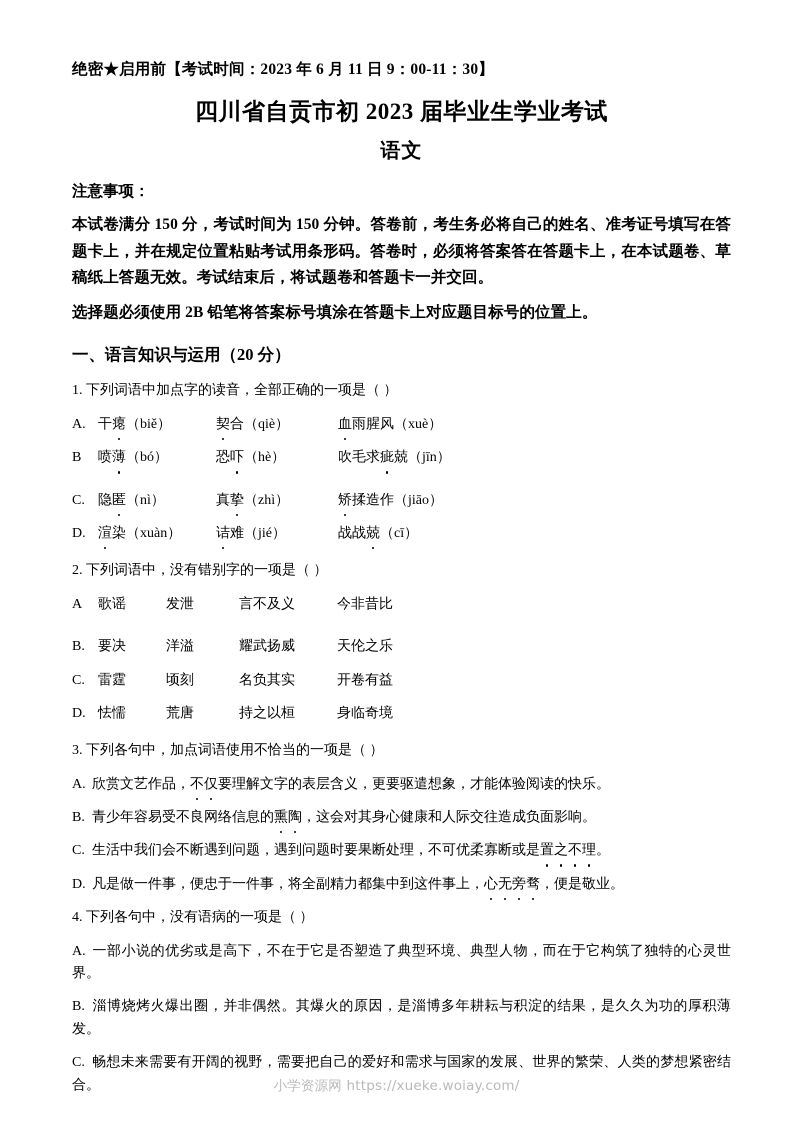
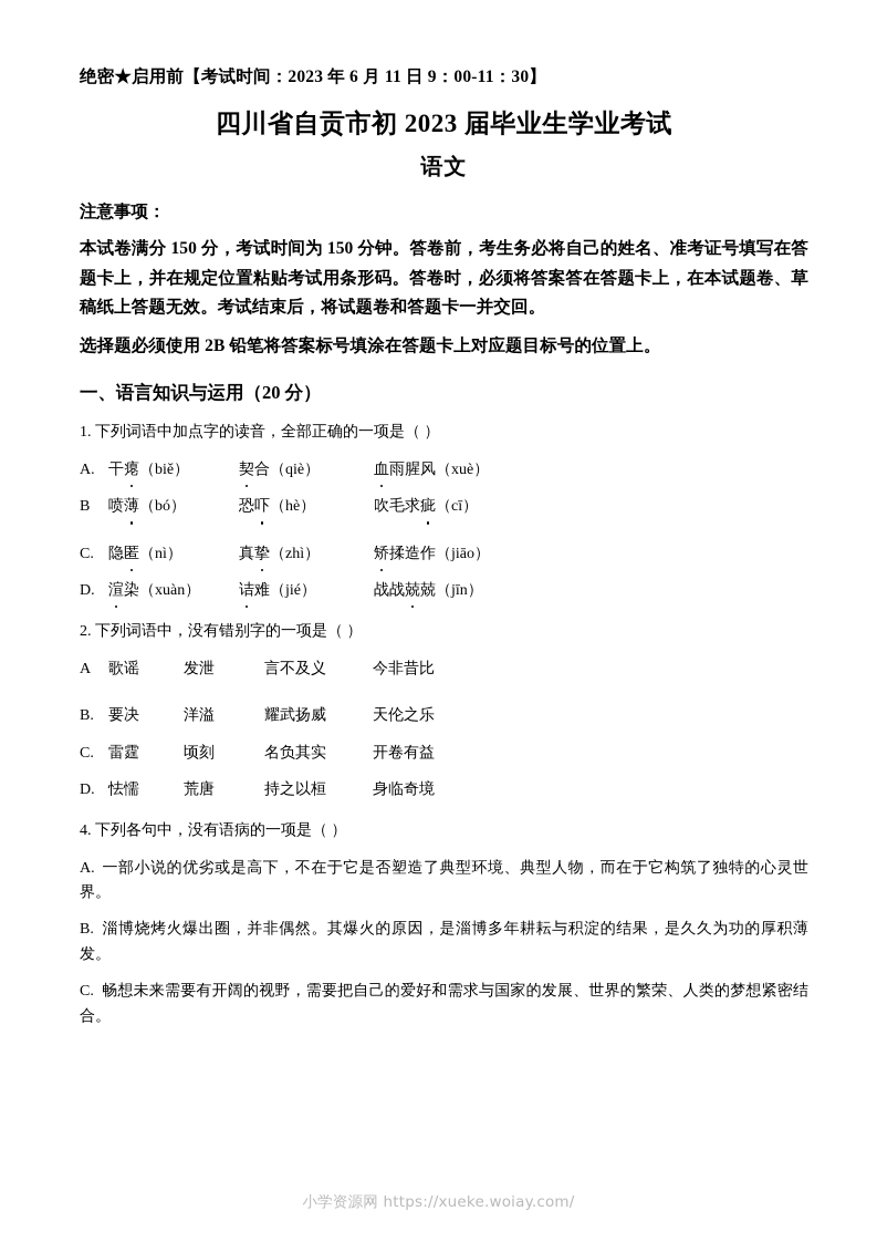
  绝密★启用前【考试时间：2023 年 6 月 11 日 9：00-11：30】
  四川省自贡市初 2023 届毕业生学业考试
  语文
  注意事项：
  本试卷满分 150 分，考试时间为 150 分钟。答卷前，考生务必将自己的姓名、准考证号填写在答题卡上，并在规定位置粘贴考试用条形码。答卷时，必须将答案答在答题卡上，在本试题卷、草稿纸上答题无效。考试结束后，将试题卷和答题卡一并交回。
  选择题必须使用 2B 铅笔将答案标号填涂在答题卡上对应题目标号的位置上。
  一、语言知识与运用（20 分）
  1. 下列词语中加点字的读音，全部正确的一项是（ ）
  A. 干瘪（biě） 契合（qiè） 血雨腥风（xuè）
- B 喷薄（bó） 恐吓（hè） 吹毛求疵兢（jīn）
+ B 喷薄（bó） 恐吓（hè） 吹毛求疵（cī）
  C. 隐匿（nì） 真挚（zhì） 矫揉造作（jiāo）
- D. 渲染（xuàn） 诘难（jié） 战战兢（cī）
+ D. 渲染（xuàn） 诘难（jié） 战战兢兢（jīn）
  2. 下列词语中，没有错别字的一项是（ ）
  A 歌谣 发泄 言不及义 今非昔比
  B. 要决 洋溢 耀武扬威 天伦之乐
  C. 雷霆 顷刻 名负其实 开卷有益
  D. 怯懦 荒唐 持之以桓 身临奇境
- 3. 下列各句中，加点词语使用不恰当的一项是（ ）
- A. 欣赏文艺作品，不仅要理解文字的表层含义，更要驱遣想象，才能体验阅读的快乐。
- B. 青少年容易受不良网络信息的熏陶，这会对其身心健康和人际交往造成负面影响。
- C. 生活中我们会不断遇到问题，遇到问题时要果断处理，不可优柔寡断或是置之不理。
- D. 凡是做一件事，便忠于一件事，将全副精力都集中到这件事上，心无旁骛，便是敬业。
  4. 下列各句中，没有语病的一项是（ ）
  A. 一部小说的优劣或是高下，不在于它是否塑造了典型环境、典型人物，而在于它构筑了独特的心灵世界。
  B. 淄博烧烤火爆出圈，并非偶然。其爆火的原因，是淄博多年耕耘与积淀的结果，是久久为功的厚积薄发。
  C. 畅想未来需要有开阔的视野，需要把自己的爱好和需求与国家的发展、世界的繁荣、人类的梦想紧密结合。
  小学资源网 https://xueke.woiay.com/
